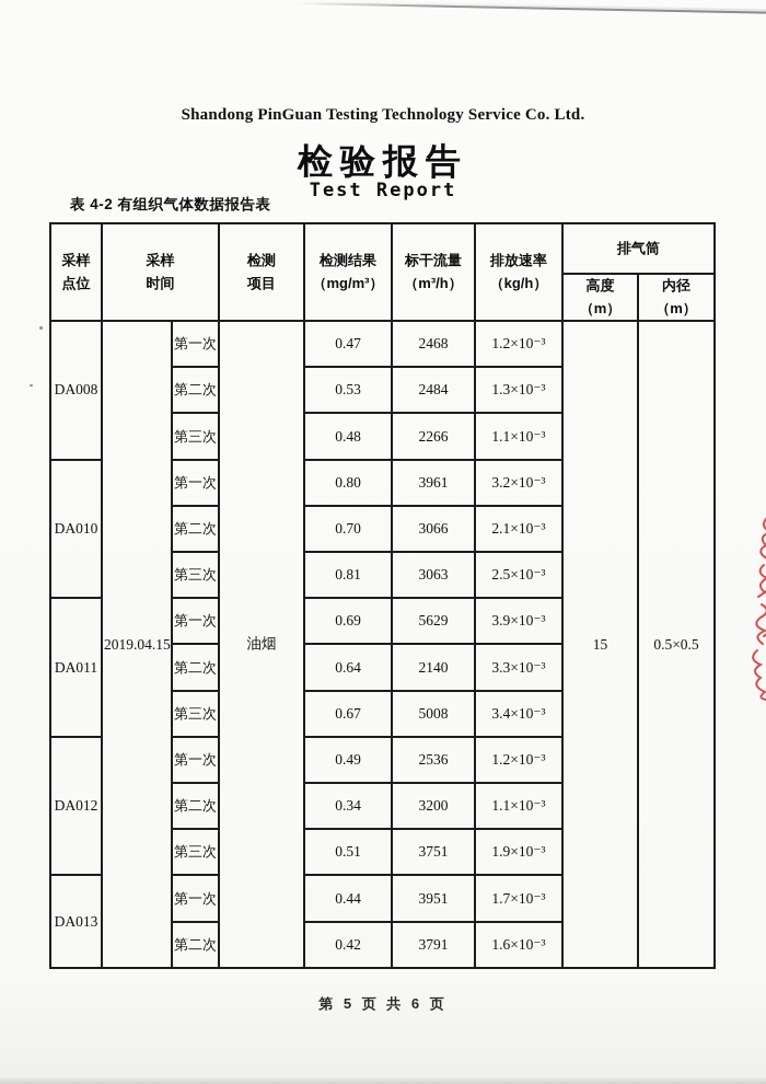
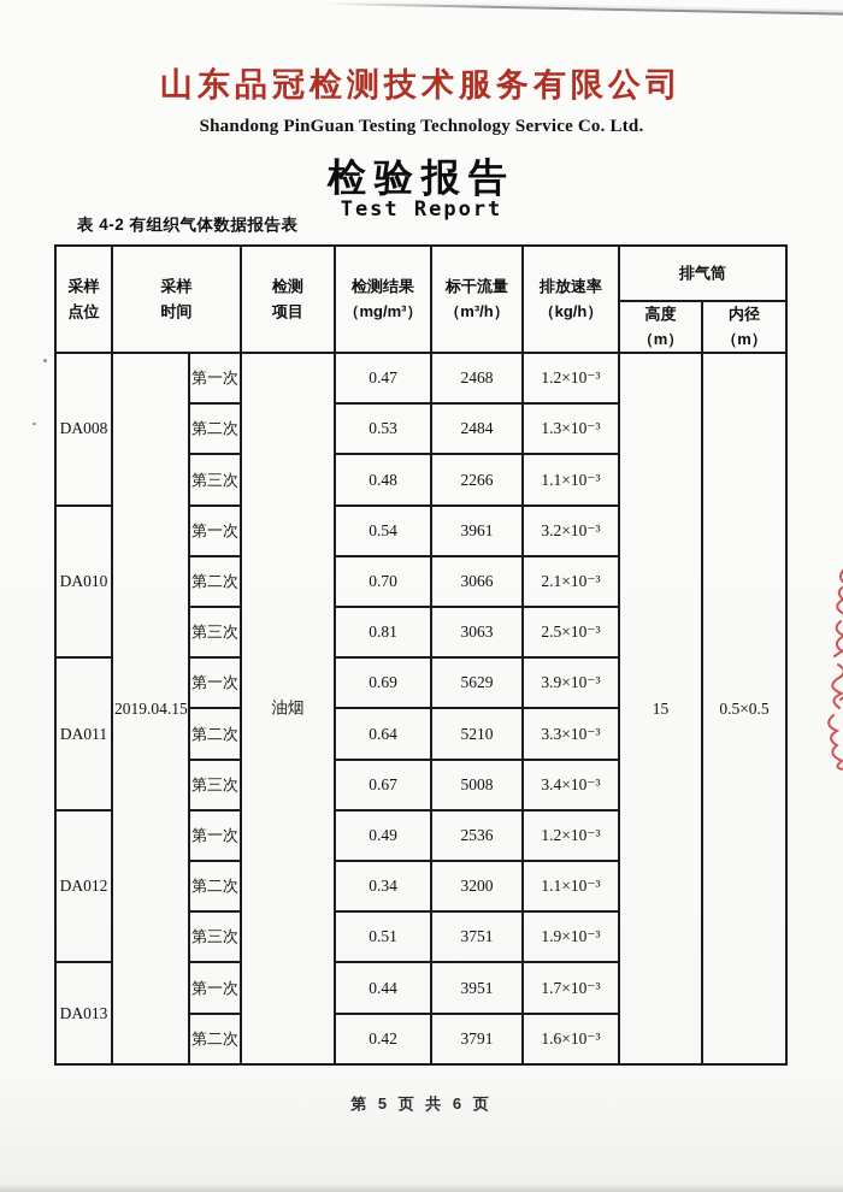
+ 山东品冠检测技术服务有限公司
  Shandong PinGuan Testing Technology Service Co. Ltd.
  检验报告
  Test Report
  表 4-2 有组织气体数据报告表
  采样 点位	采样 时间	检测 项目	检测结果 （mg/m³）	标干流量 （m³/h）	排放速率 （kg/h）	排气筒
  高度 （m）	内径 （m）
  DA008	2019.04.15	第一次	油烟	0.47	2468	1.2×10⁻³	15	0.5×0.5
  第二次	0.53	2484	1.3×10⁻³
  第三次	0.48	2266	1.1×10⁻³
- DA010	第一次	0.80	3961	3.2×10⁻³
+ DA010	第一次	0.54	3961	3.2×10⁻³
  第二次	0.70	3066	2.1×10⁻³
  第三次	0.81	3063	2.5×10⁻³
  DA011	第一次	0.69	5629	3.9×10⁻³
- 第二次	0.64	2140	3.3×10⁻³
+ 第二次	0.64	5210	3.3×10⁻³
  第三次	0.67	5008	3.4×10⁻³
  DA012	第一次	0.49	2536	1.2×10⁻³
  第二次	0.34	3200	1.1×10⁻³
  第三次	0.51	3751	1.9×10⁻³
  DA013	第一次	0.44	3951	1.7×10⁻³
  第二次	0.42	3791	1.6×10⁻³
  第 5 页 共 6 页
